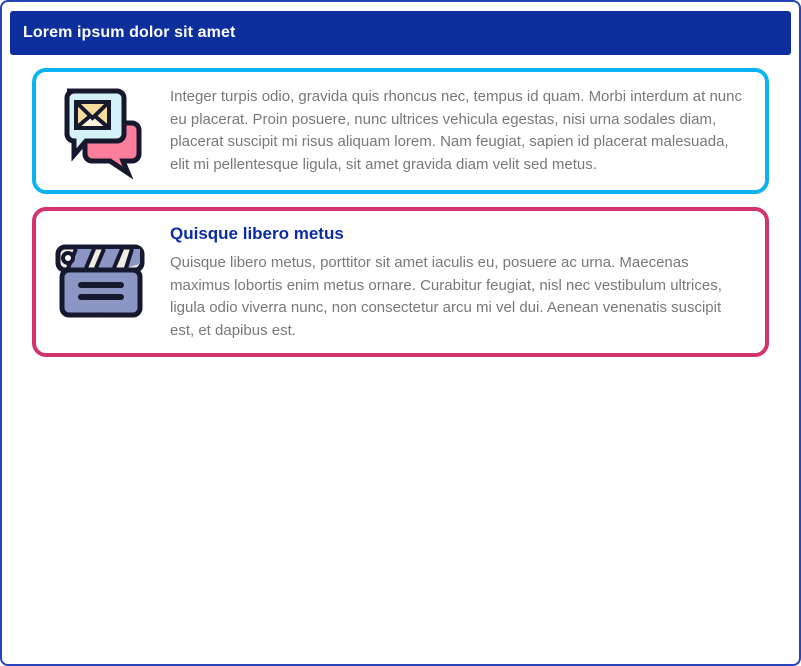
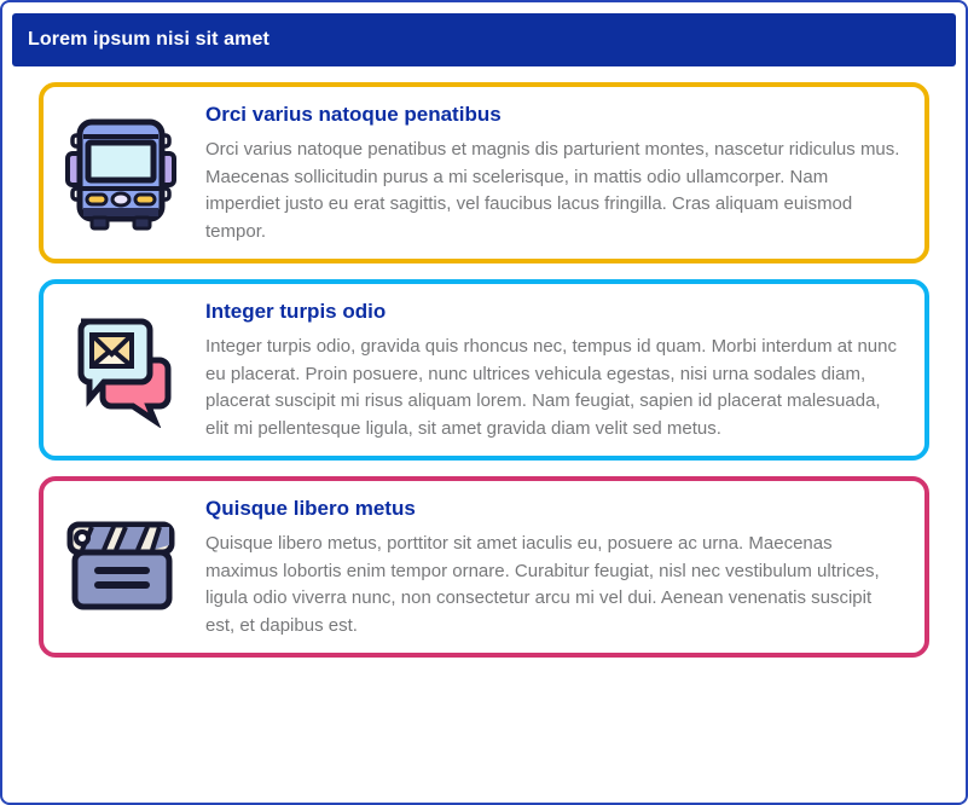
- Lorem ipsum dolor sit amet
+ Lorem ipsum nisi sit amet
+ Orci varius natoque penatibus
+ Orci varius natoque penatibus et magnis dis parturient montes, nascetur ridiculus mus. Maecenas sollicitudin purus a mi scelerisque, in mattis odio ullamcorper. Nam imperdiet justo eu erat sagittis, vel faucibus lacus fringilla. Cras aliquam euismod tempor.
+ Integer turpis odio
  Integer turpis odio, gravida quis rhoncus nec, tempus id quam. Morbi interdum at nunc eu placerat. Proin posuere, nunc ultrices vehicula egestas, nisi urna sodales diam, placerat suscipit mi risus aliquam lorem. Nam feugiat, sapien id placerat malesuada, elit mi pellentesque ligula, sit amet gravida diam velit sed metus.
  Quisque libero metus
- Quisque libero metus, porttitor sit amet iaculis eu, posuere ac urna. Maecenas maximus lobortis enim metus ornare. Curabitur feugiat, nisl nec vestibulum ultrices, ligula odio viverra nunc, non consectetur arcu mi vel dui. Aenean venenatis suscipit est, et dapibus est.
+ Quisque libero metus, porttitor sit amet iaculis eu, posuere ac urna. Maecenas maximus lobortis enim tempor ornare. Curabitur feugiat, nisl nec vestibulum ultrices, ligula odio viverra nunc, non consectetur arcu mi vel dui. Aenean venenatis suscipit est, et dapibus est.
